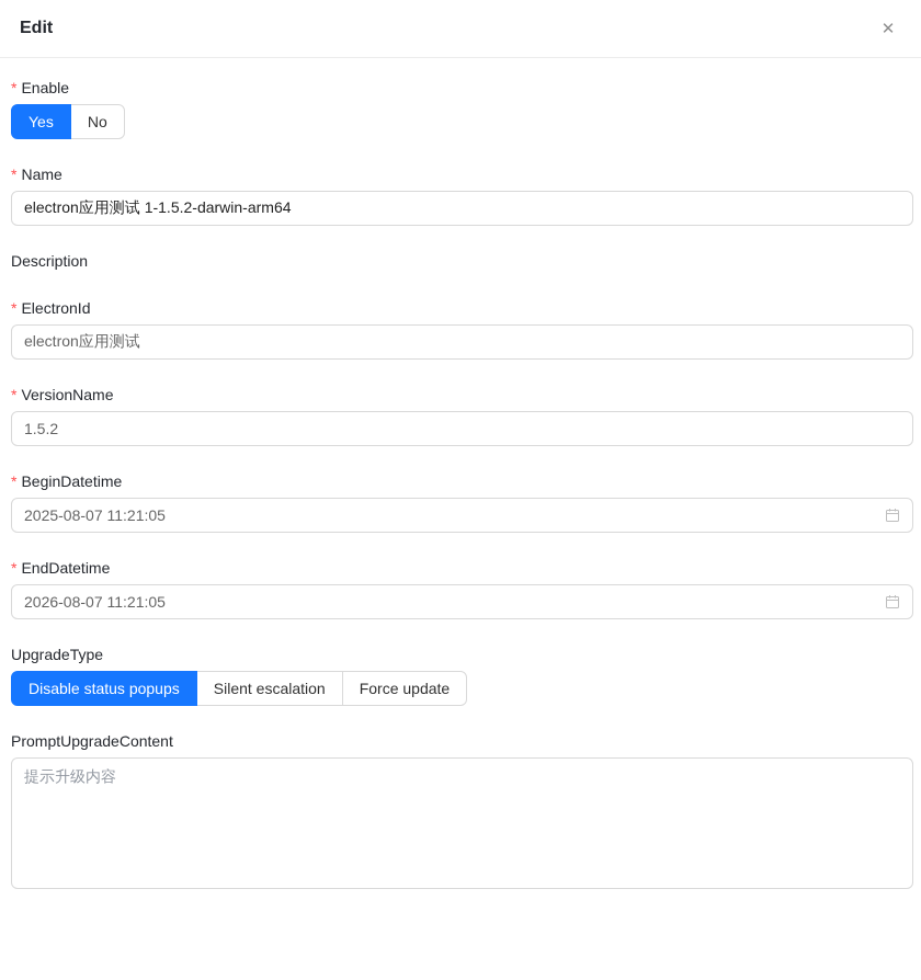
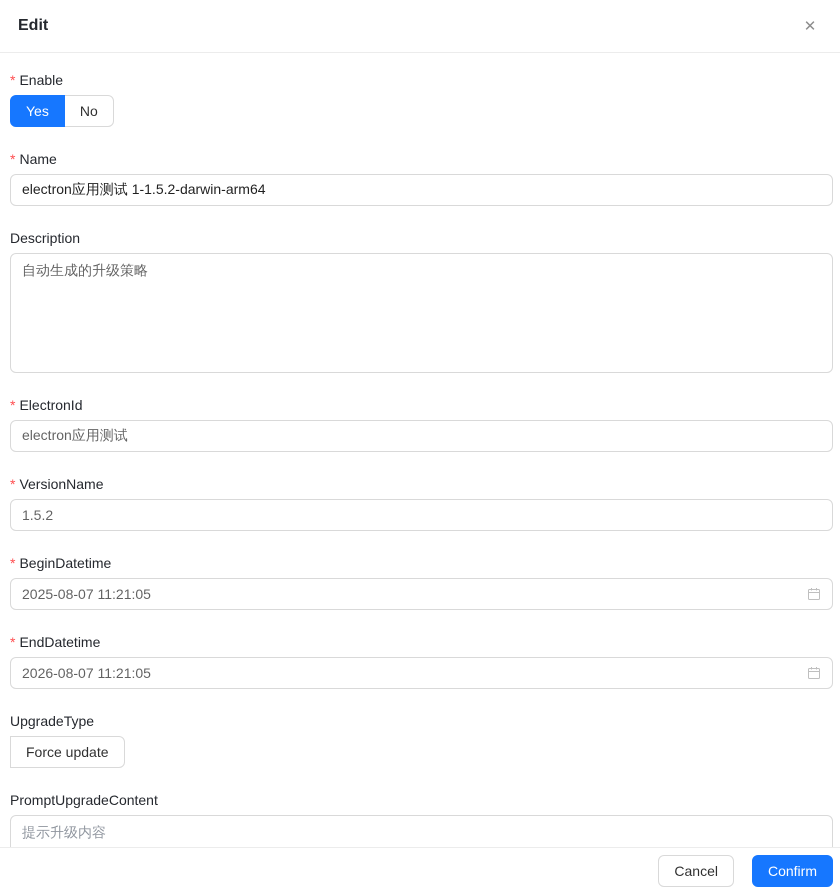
  Edit
  ✕
  *
  Enable
  Yes
  No
  *
  Name
  electron应用测试 1-1.5.2-darwin-arm64
  Description
+ 自动生成的升级策略
  *
  ElectronId
  electron应用测试
  *
  VersionName
  1.5.2
  *
  BeginDatetime
  2025-08-07 11:21:05
  *
  EndDatetime
  2026-08-07 11:21:05
  UpgradeType
- Disable status popups
- Silent escalation
  Force update
  PromptUpgradeContent
  提示升级内容
+ Cancel
+ Confirm
